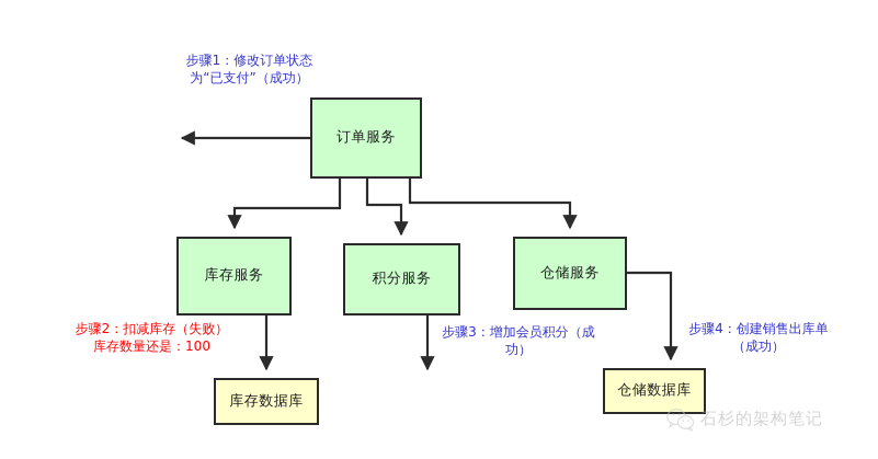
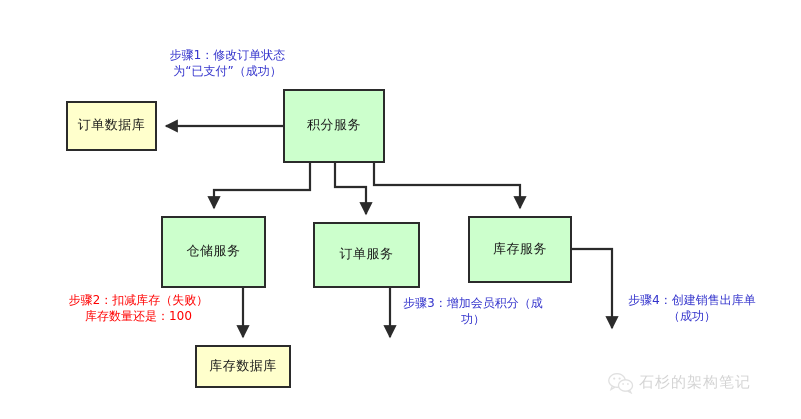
+ 订单数据库
- 订单服务
+ 积分服务
- 库存服务
+ 仓储服务
- 积分服务
+ 订单服务
- 仓储服务
+ 库存服务
  库存数据库
- 仓储数据库
  步骤1：修改订单状态
  为“已支付”（成功）
  步骤2：扣减库存（失败）
  库存数量还是：100
  步骤3：增加会员积分（成
  功）
  步骤4：创建销售出库单
  （成功）
  石杉的架构笔记
